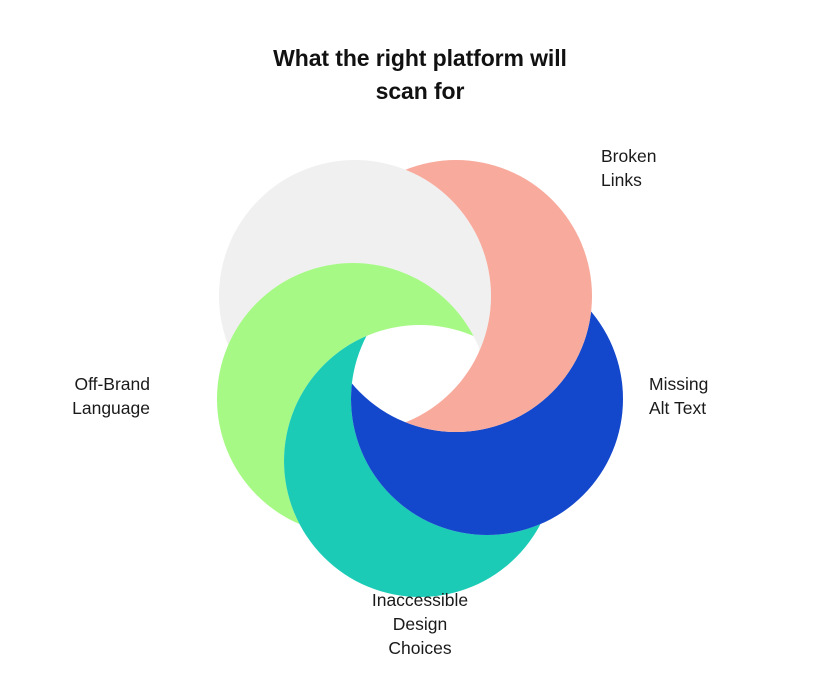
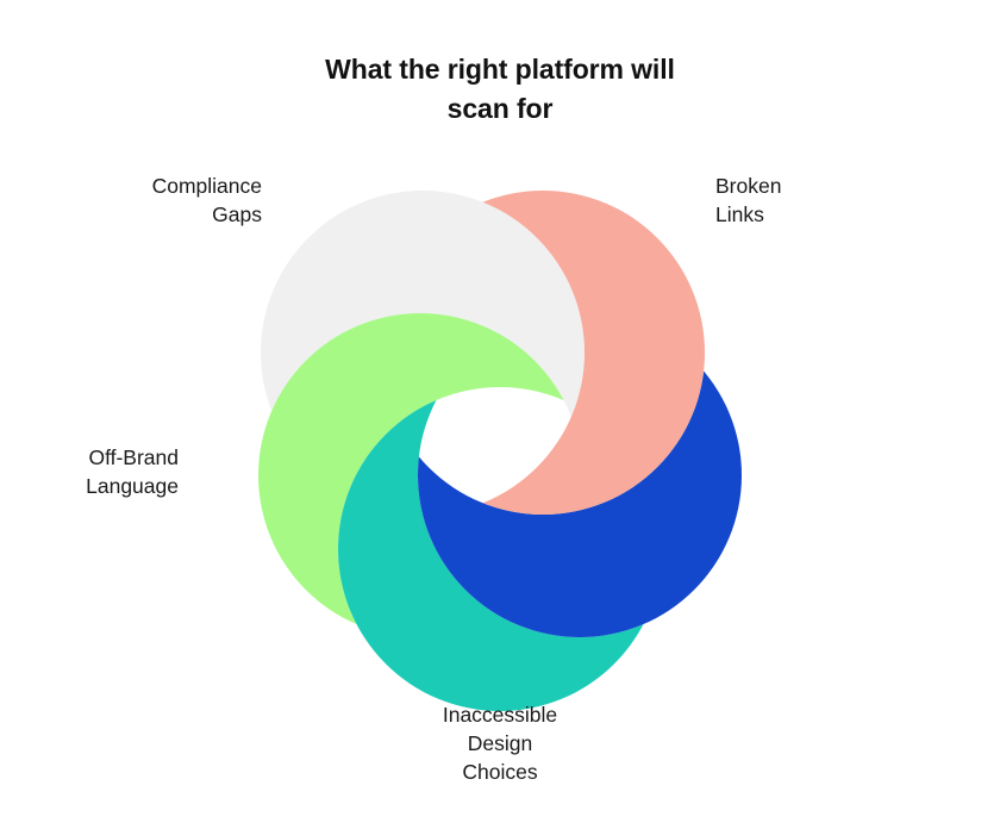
  What the right platform will
  scan for
+ Compliance
+ Gaps
  Broken
  Links
  Off-Brand
  Language
- Missing
- Alt Text
  Inaccessible
  Design
  Choices
